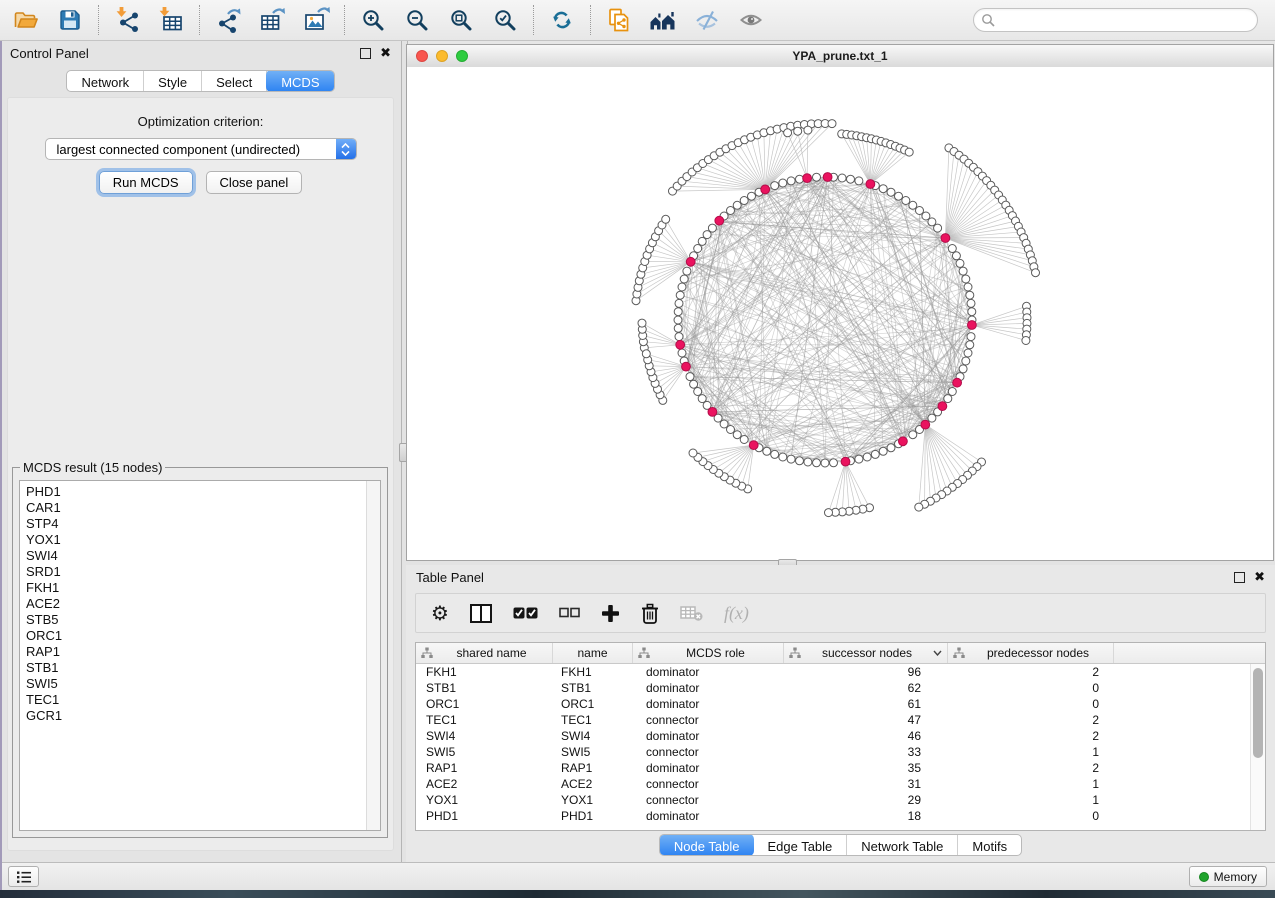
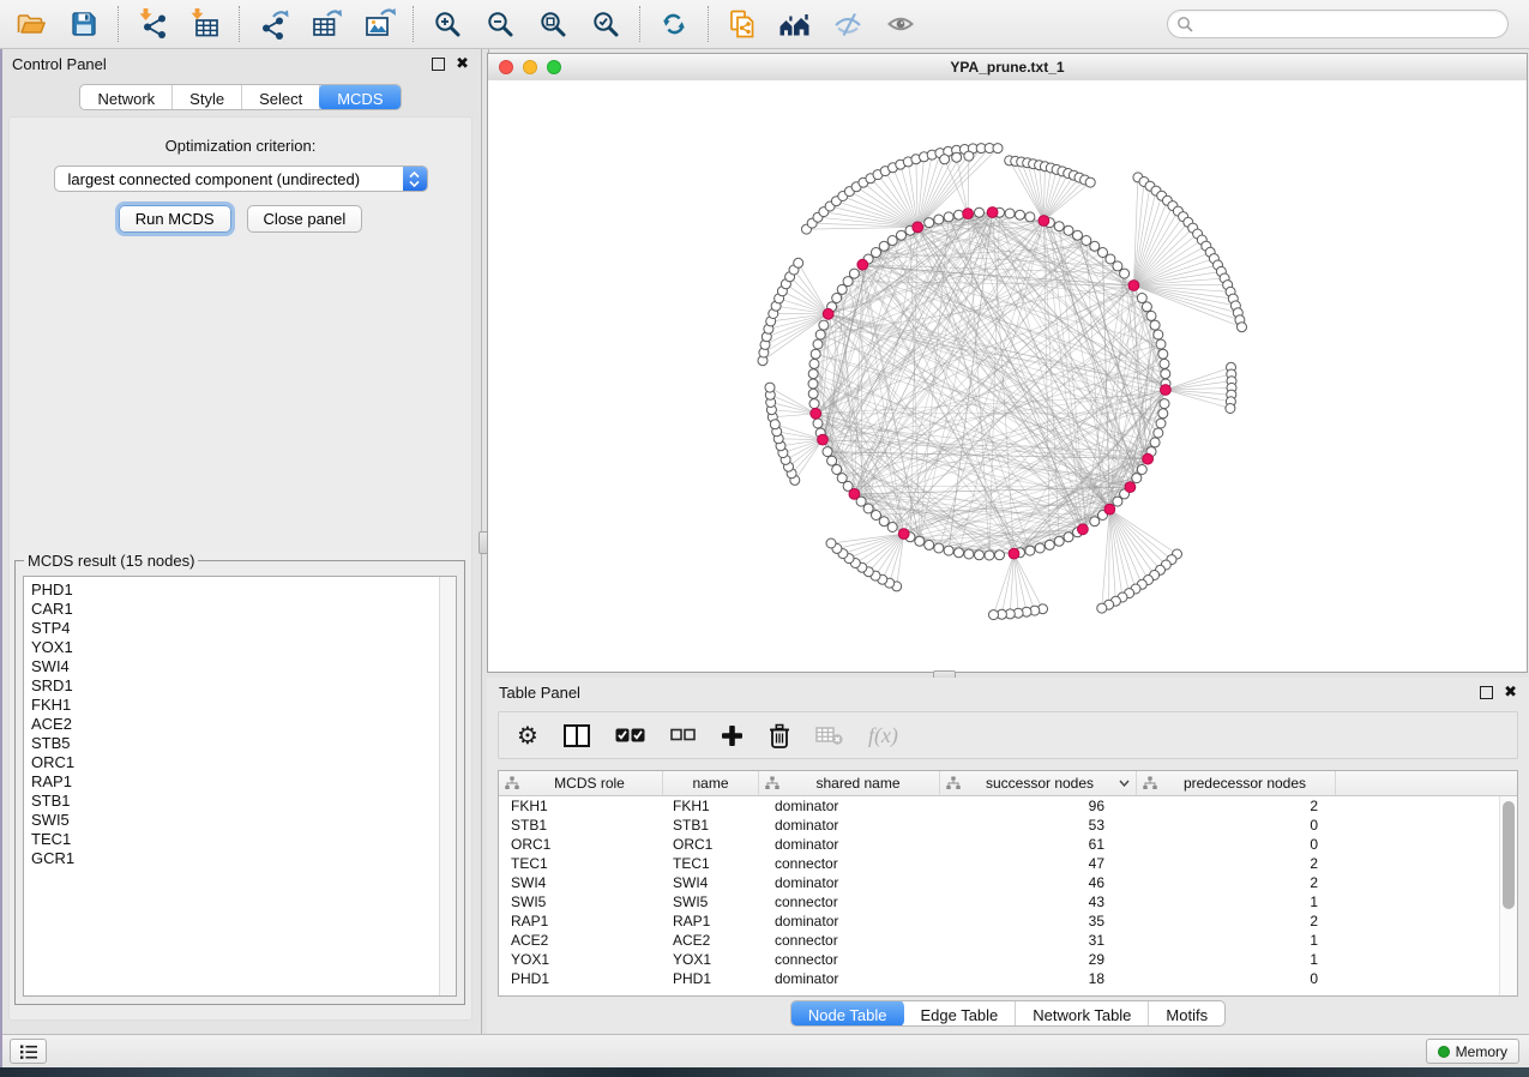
  Control Panel
  ✖
  Network
  Style
  Select
  MCDS
  Optimization criterion:
  largest connected component (undirected)
  Run MCDS
  Close panel
  MCDS result (15 nodes)
  PHD1
  CAR1
  STP4
  YOX1
  SWI4
  SRD1
  FKH1
  ACE2
  STB5
  ORC1
  RAP1
  STB1
  SWI5
  TEC1
  GCR1
  YPA_prune.txt_1
  Table Panel
  ✖
  ⚙
  f(x)
- shared name
+ MCDS role
  name
- MCDS role
+ shared name
  successor nodes
  predecessor nodes
  FKH1
  FKH1
  dominator
  96
  2
  STB1
  STB1
  dominator
- 62
+ 53
  0
  ORC1
  ORC1
  dominator
  61
  0
  TEC1
  TEC1
  connector
  47
  2
  SWI4
  SWI4
  dominator
  46
  2
  SWI5
  SWI5
  connector
- 33
+ 43
  1
  RAP1
  RAP1
  dominator
  35
  2
  ACE2
  ACE2
  connector
  31
  1
  YOX1
  YOX1
  connector
  29
  1
  PHD1
  PHD1
  dominator
  18
  0
  Node Table
  Edge Table
  Network Table
  Motifs
  Memory
